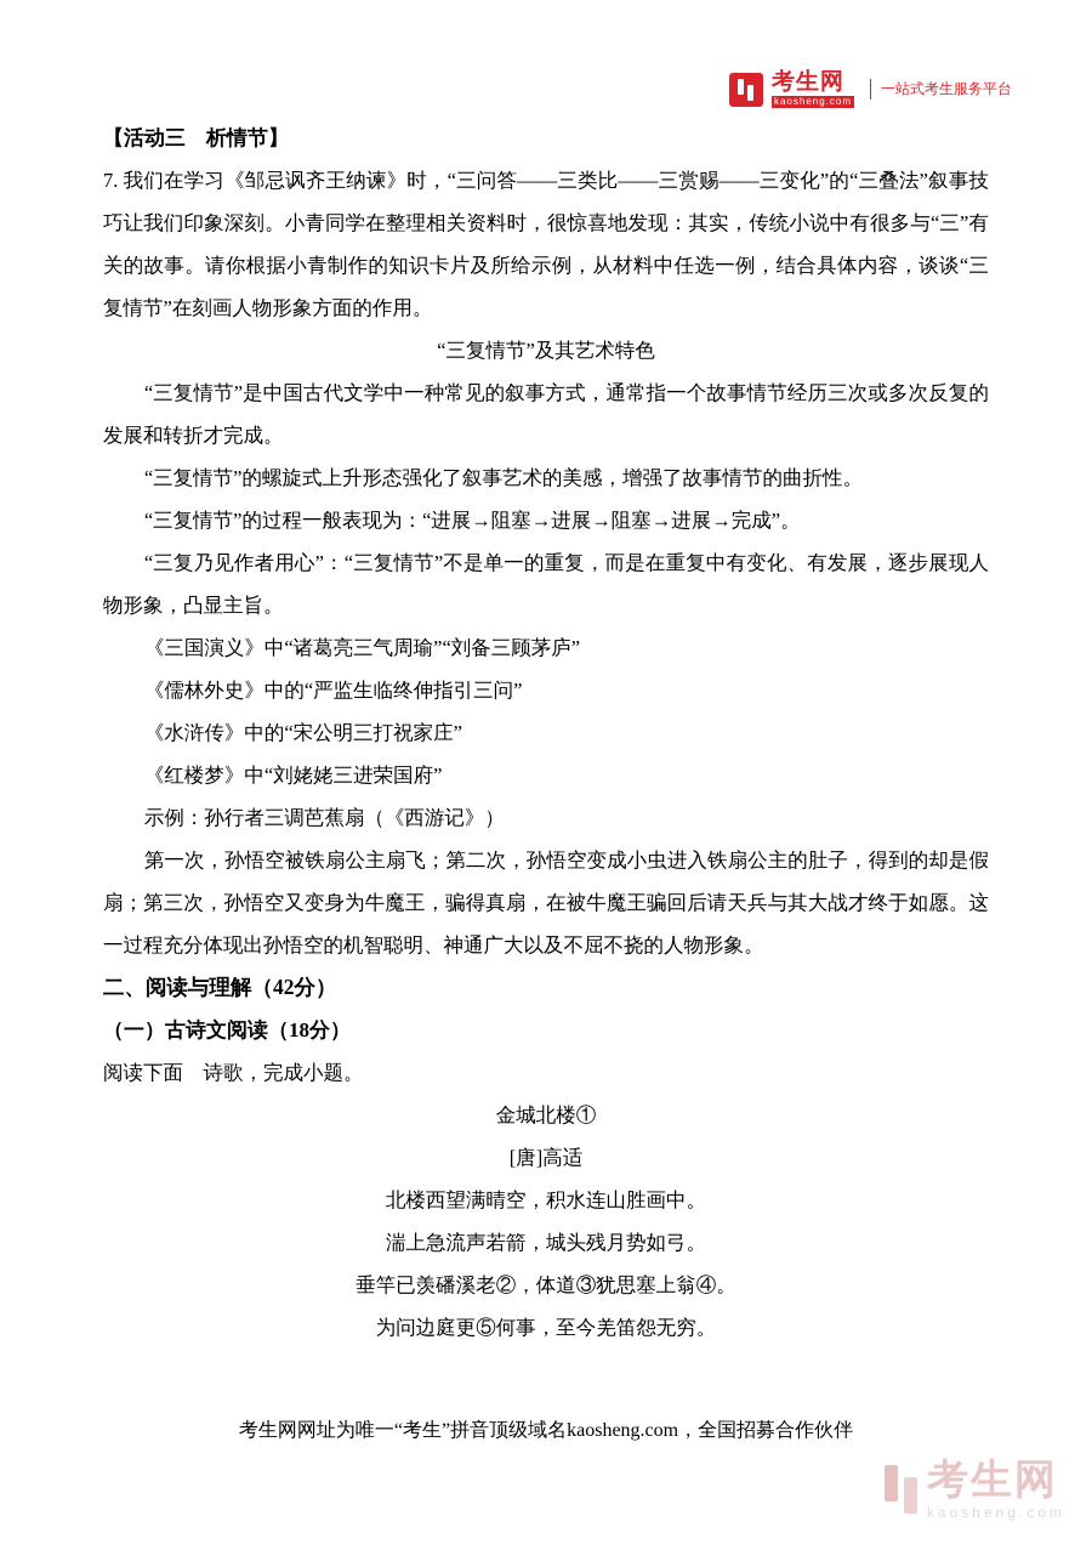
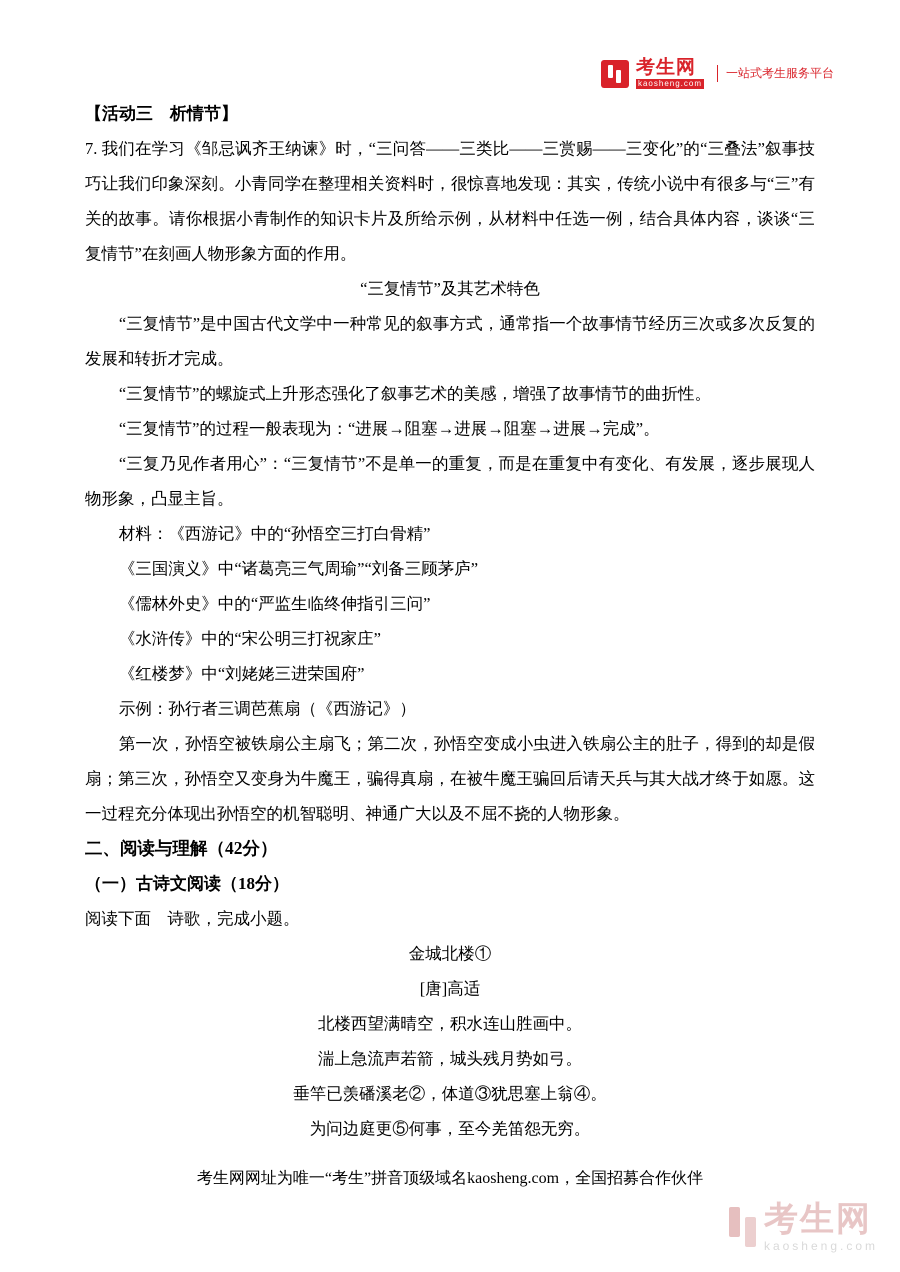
  考生网
  kaosheng.com
  一站式考生服务平台
  【活动三 析情节】
  7. 我们在学习《邹忌讽齐王纳谏》时，“三问答——三类比——三赏赐——三变化”的“三叠法”叙事技巧让我们印象深刻。小青同学在整理相关资料时，很惊喜地发现：其实，传统小说中有很多与“三”有关的故事。请你根据小青制作的知识卡片及所给示例，从材料中任选一例，结合具体内容，谈谈“三复情节”在刻画人物形象方面的作用。
  “三复情节”及其艺术特色
  “三复情节”是中国古代文学中一种常见的叙事方式，通常指一个故事情节经历三次或多次反复的发展和转折才完成。
  “三复情节”的螺旋式上升形态强化了叙事艺术的美感，增强了故事情节的曲折性。
  “三复情节”的过程一般表现为：“进展→阻塞→进展→阻塞→进展→完成”。
  “三复乃见作者用心”：“三复情节”不是单一的重复，而是在重复中有变化、有发展，逐步展现人物形象，凸显主旨。
+ 材料：《西游记》中的“孙悟空三打白骨精”
  《三国演义》中“诸葛亮三气周瑜”“刘备三顾茅庐”
  《儒林外史》中的“严监生临终伸指引三问”
  《水浒传》中的“宋公明三打祝家庄”
  《红楼梦》中“刘姥姥三进荣国府”
  示例：孙行者三调芭蕉扇（《西游记》）
  第一次，孙悟空被铁扇公主扇飞；第二次，孙悟空变成小虫进入铁扇公主的肚子，得到的却是假扇；第三次，孙悟空又变身为牛魔王，骗得真扇，在被牛魔王骗回后请天兵与其大战才终于如愿。这一过程充分体现出孙悟空的机智聪明、神通广大以及不屈不挠的人物形象。
  二、阅读与理解（42分）
  （一）古诗文阅读（18分）
  阅读下面 诗歌，完成小题。
  金城北楼①
  [唐]高适
  北楼西望满晴空，积水连山胜画中。
  湍上急流声若箭，城头残月势如弓。
  垂竿已羡磻溪老②，体道③犹思塞上翁④。
  为问边庭更⑤何事，至今羌笛怨无穷。
  考生网网址为唯一“考生”拼音顶级域名kaosheng.com，全国招募合作伙伴
  考生网
  kaosheng.com
